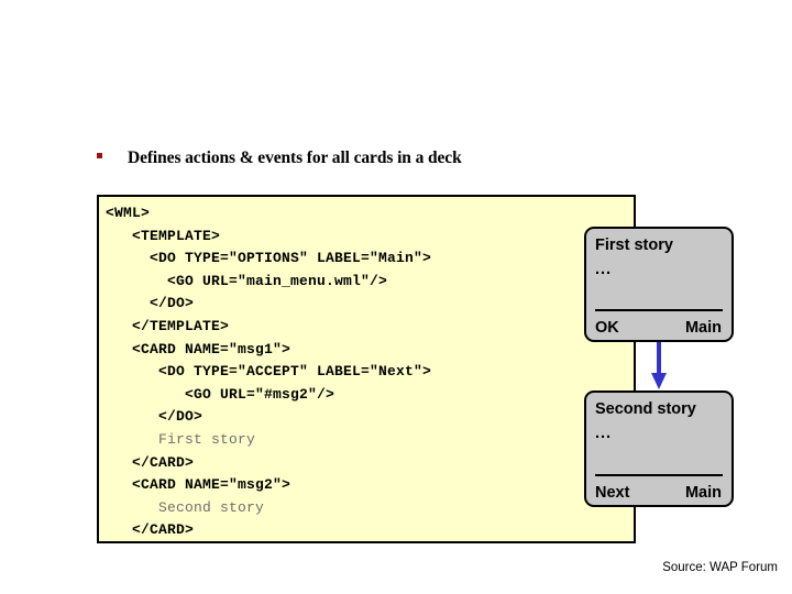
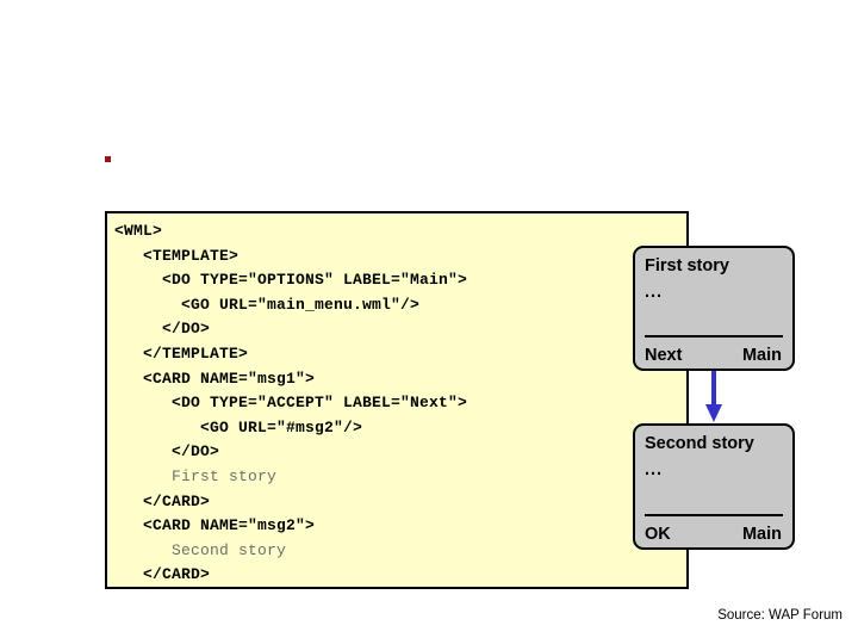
- Defines actions & events for all cards in a deck
  <WML> <TEMPLATE> <DO TYPE="OPTIONS" LABEL="Main"> <GO URL="main_menu.wml"/> </DO> </TEMPLATE> <CARD NAME="msg1"> <DO TYPE="ACCEPT" LABEL="Next"> <GO URL="#msg2"/> </DO> First story </CARD> <CARD NAME="msg2"> Second story </CARD>
  First story
  ...
- OK
+ Next
  Main
  Second story
  ...
- Next
+ OK
  Main
  Source: WAP Forum
